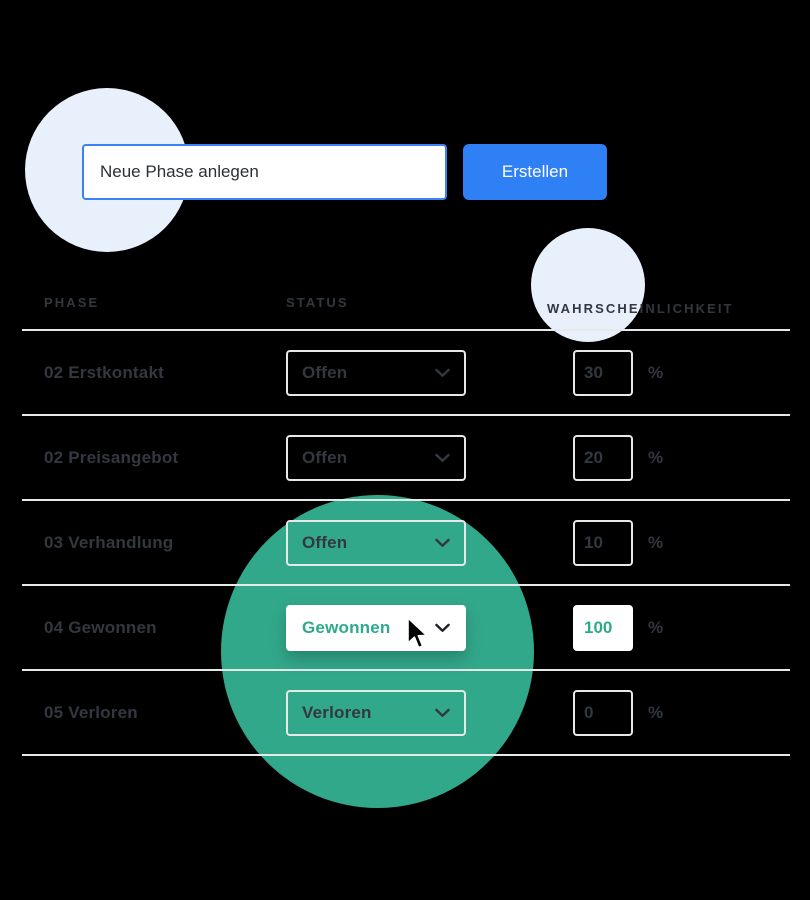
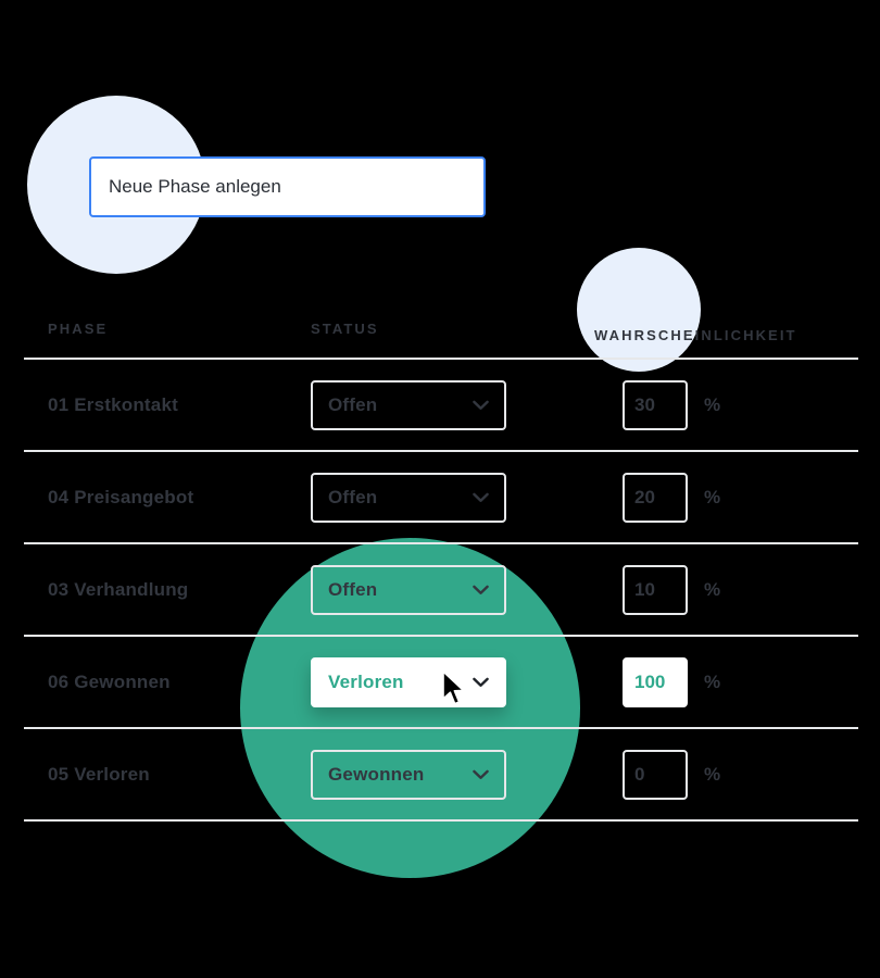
  Neue Phase anlegen
- Erstellen
  PHASE
  STATUS
  WAHRSCHEINLICHKEIT
- 02 Erstkontakt
+ 01 Erstkontakt
  Offen
  30
  %
- 02 Preisangebot
+ 04 Preisangebot
  Offen
  20
  %
  03 Verhandlung
  Offen
  10
  %
- 04 Gewonnen
+ 06 Gewonnen
- Gewonnen
+ Verloren
  100
  %
  05 Verloren
- Verloren
+ Gewonnen
  0
  %
